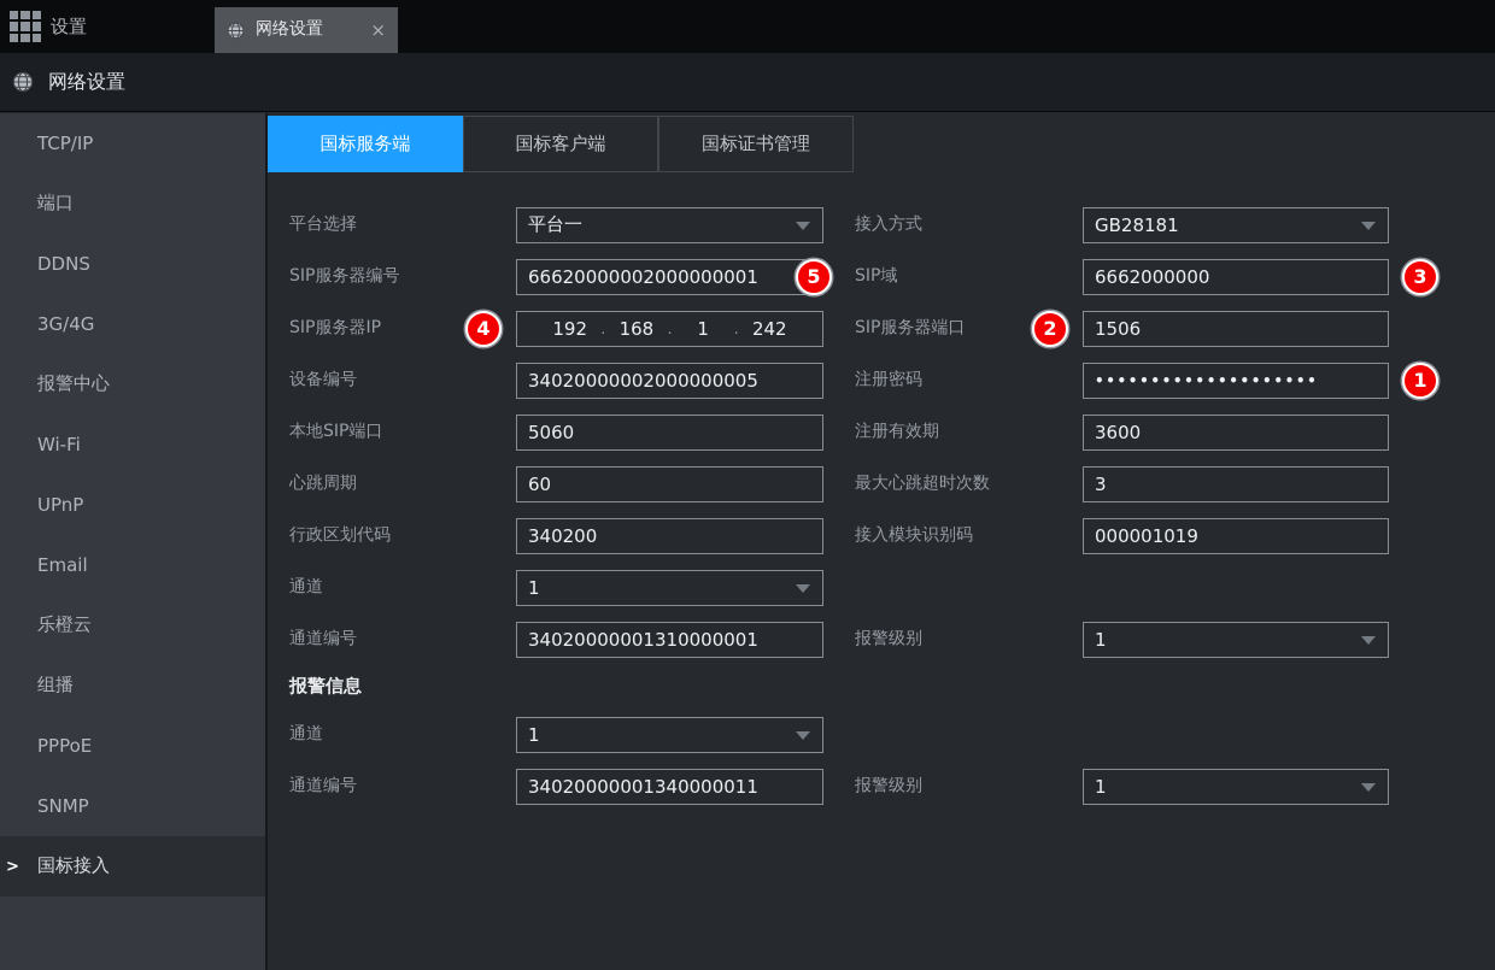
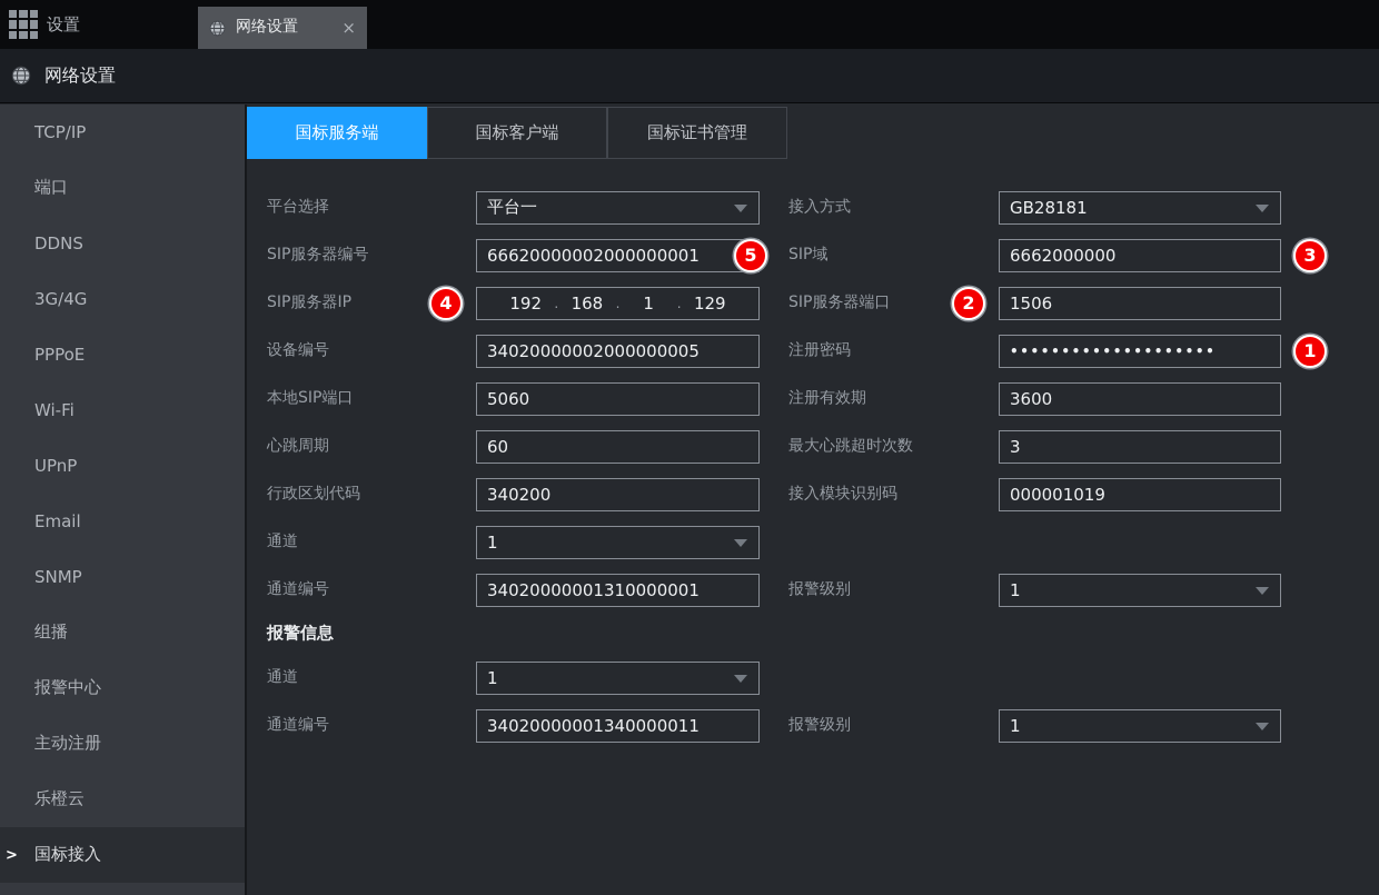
  设置
  网络设置
  ×
  网络设置
  TCP/IP
  端口
  DDNS
  3G/4G
- 报警中心
+ PPPoE
  Wi-Fi
  UPnP
  Email
- 乐橙云
+ SNMP
  组播
- PPPoE
+ 报警中心
+ 主动注册
- SNMP
+ 乐橙云
  >
  国标接入
  国标服务端
  国标客户端
  国标证书管理
  平台选择
  平台一
  接入方式
  GB28181
  SIP服务器编号
  66620000002000000001
  5
  SIP域
  6662000000
  3
  SIP服务器IP
  192
  .
  168
  .
  1
  .
- 242
+ 129
  4
  SIP服务器端口
  1506
  2
  设备编号
  34020000002000000005
  注册密码
  ••••••••••••••••••••
  1
  本地SIP端口
  5060
  注册有效期
  3600
  心跳周期
  60
  最大心跳超时次数
  3
  行政区划代码
  340200
  接入模块识别码
  000001019
  通道
  1
  通道编号
  34020000001310000001
  报警级别
  1
  报警信息
  通道
  1
  通道编号
  34020000001340000011
  报警级别
  1
